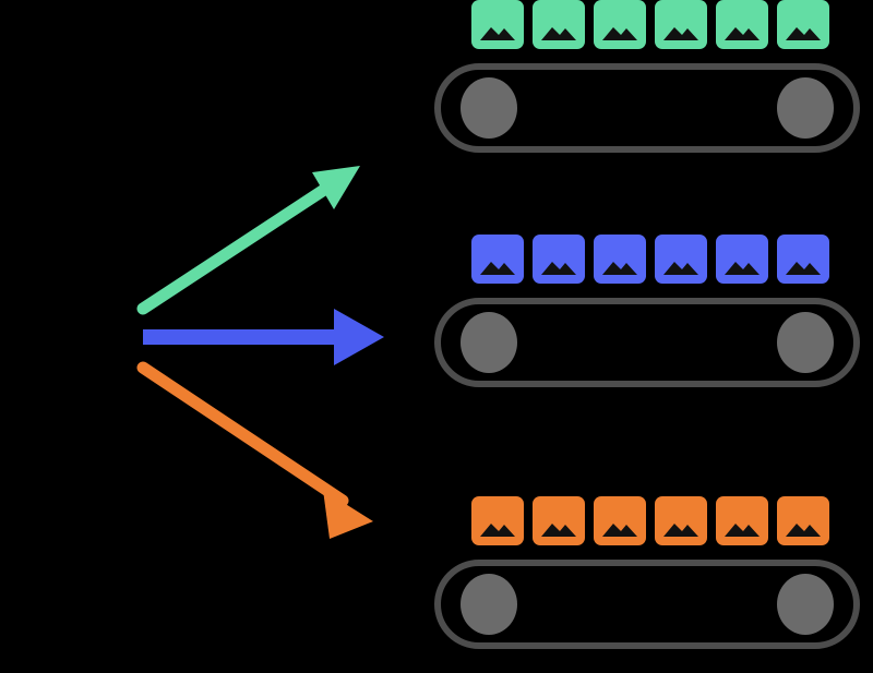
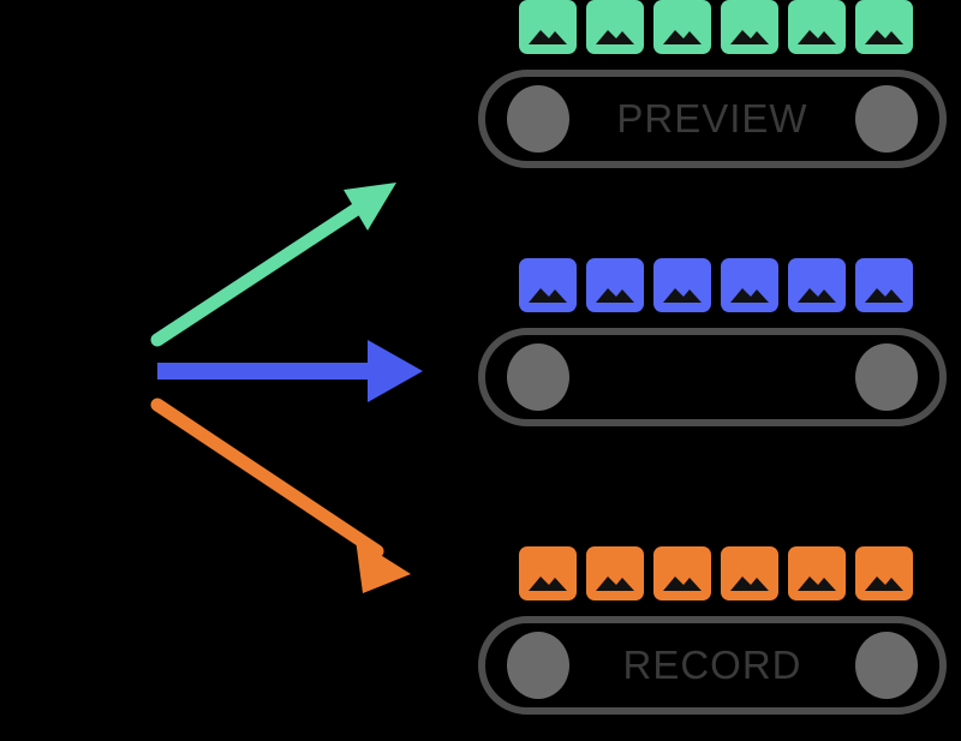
+ PREVIEW
+ RECORD
